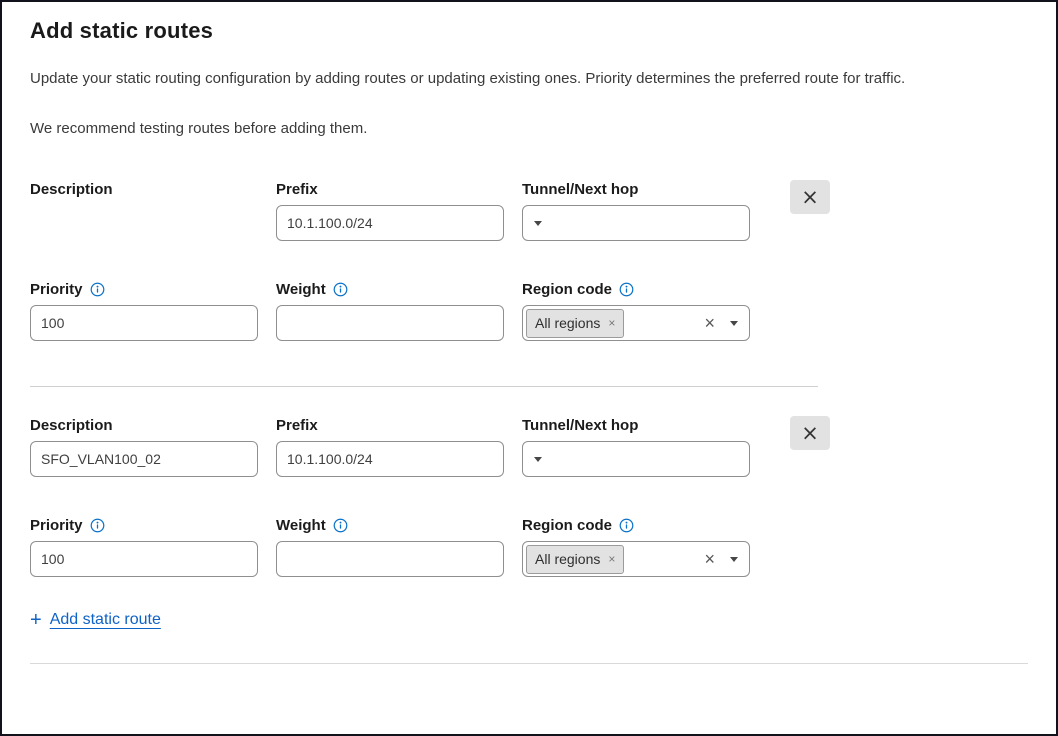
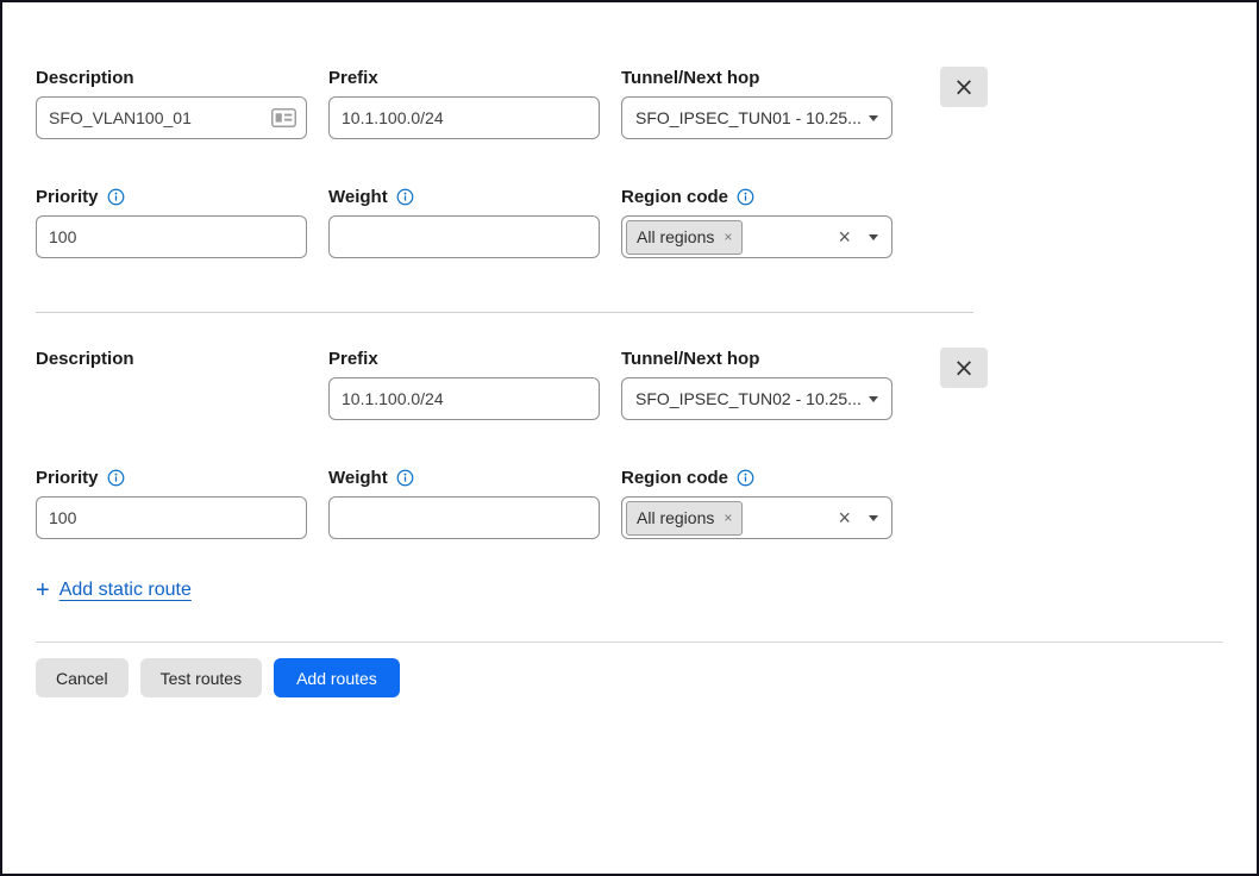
- Add static routes
- Update your static routing configuration by adding routes or updating existing ones. Priority determines the preferred route for traffic.
- We recommend testing routes before adding them.
  Description
+ SFO_VLAN100_01
  Prefix
  10.1.100.0/24
  Tunnel/Next hop
+ SFO_IPSEC_TUN01 - 10.25...
  ×
  Priority
  100
  Weight
  Region code
  All regions
  ×
  ×
  Description
- SFO_VLAN100_02
  Prefix
  10.1.100.0/24
  Tunnel/Next hop
+ SFO_IPSEC_TUN02 - 10.25...
  ×
  Priority
  100
  Weight
  Region code
  All regions
  ×
  ×
  +
  Add static route
+ Cancel
+ Test routes
+ Add routes
